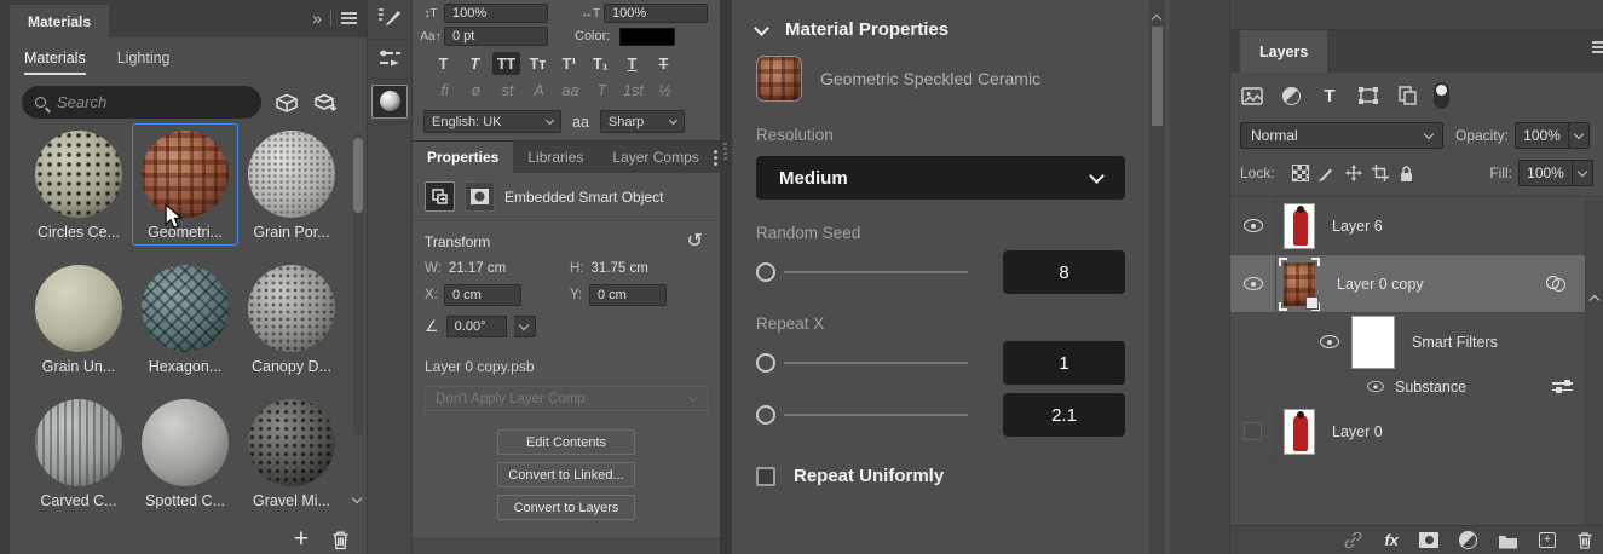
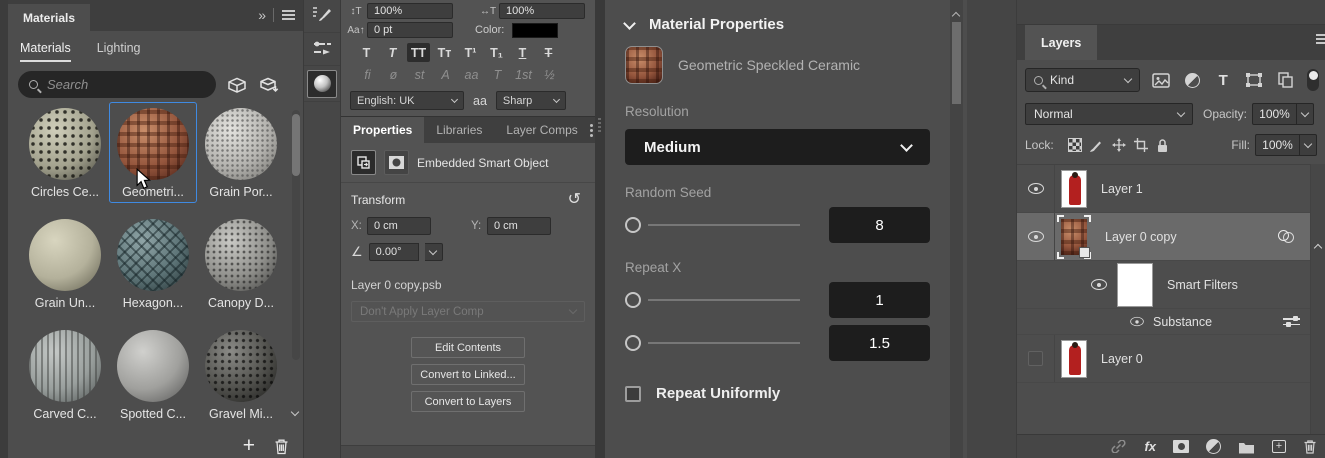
  Materials
  »
  Materials
  Lighting
  Search
  Circles Ce...
  Geometri...
  Grain Por...
  Grain Un...
  Hexagon...
  Canopy D...
  Carved C...
  Spotted C...
  Gravel Mi...
  +
  ↕T
  100%
  ↔T
  100%
  Aa↑
  0 pt
  Color:
  T
  T
  TT
  Tᴛ
  T¹
  T₁
  T
  T
  fi
  ø
  st
  A
  aa
  T
  1st
  ½
  English: UK
  aa
  Sharp
  Properties
  Libraries
  Layer Comps
  Embedded Smart Object
  Transform
  ↺
- W: 21.17 cm
- H: 31.75 cm
  X:
  0 cm
  Y:
  0 cm
  ∠
  0.00°
  Layer 0 copy.psb
  Don't Apply Layer Comp
  Edit Contents
  Convert to Linked...
  Convert to Layers
  Material Properties
  Geometric Speckled Ceramic
  Resolution
  Medium
  Random Seed
  8
  Repeat X
  1
- 2.1
+ 1.5
  Repeat Uniformly
  Layers
+ Kind
  T
  Normal
  Opacity:
  100%
  Lock:
  Fill:
  100%
- Layer 6
+ Layer 1
  Layer 0 copy
  Smart Filters
  Substance
  Layer 0
  fx
  +
